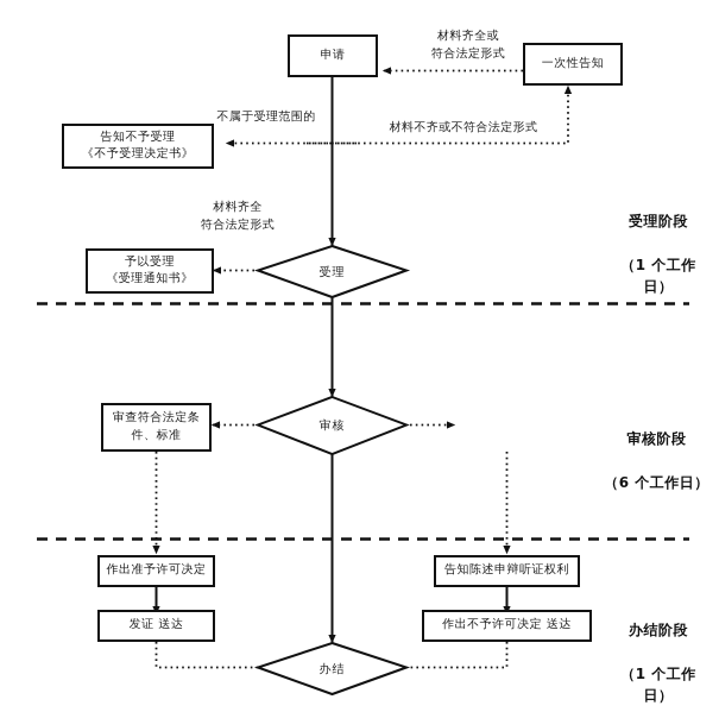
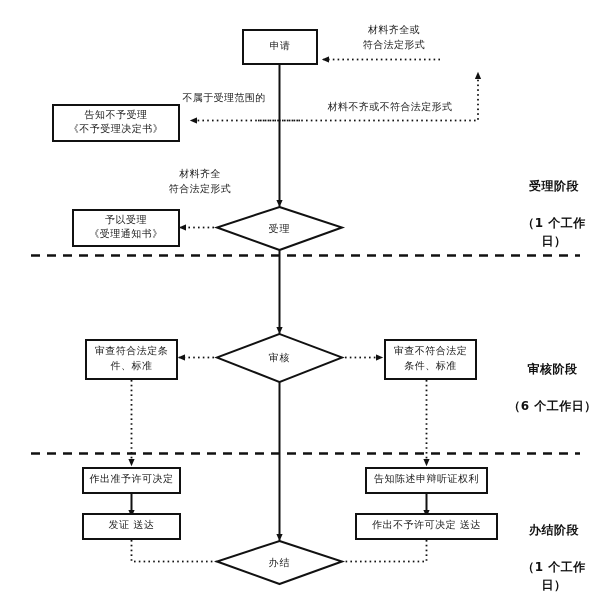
  申请
- 一次性告知
  告知不予受理
  《不予受理决定书》
  予以受理
  《受理通知书》
  审查符合法定条
  件、标准
+ 审查不符合法定
+ 条件、标准
  作出准予许可决定
  发证 送达
  告知陈述申辩听证权利
  作出不予许可决定 送达
  受理
  审核
  办结
  材料齐全或
  符合法定形式
  不属于受理范围的
  材料不齐或不符合法定形式
  材料齐全
  符合法定形式
  受理阶段
  （1 个工作
  日）
  审核阶段
  （6 个工作日）
  办结阶段
  （1 个工作
  日）
